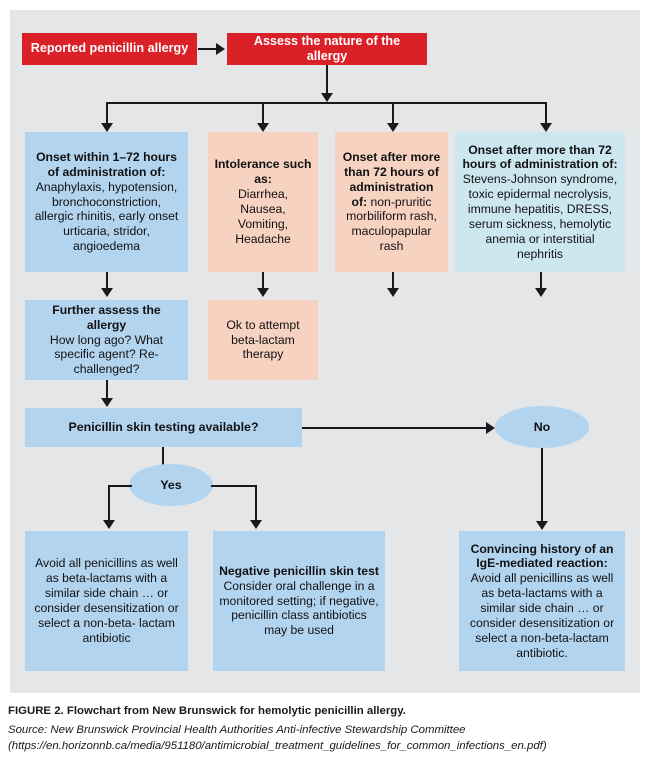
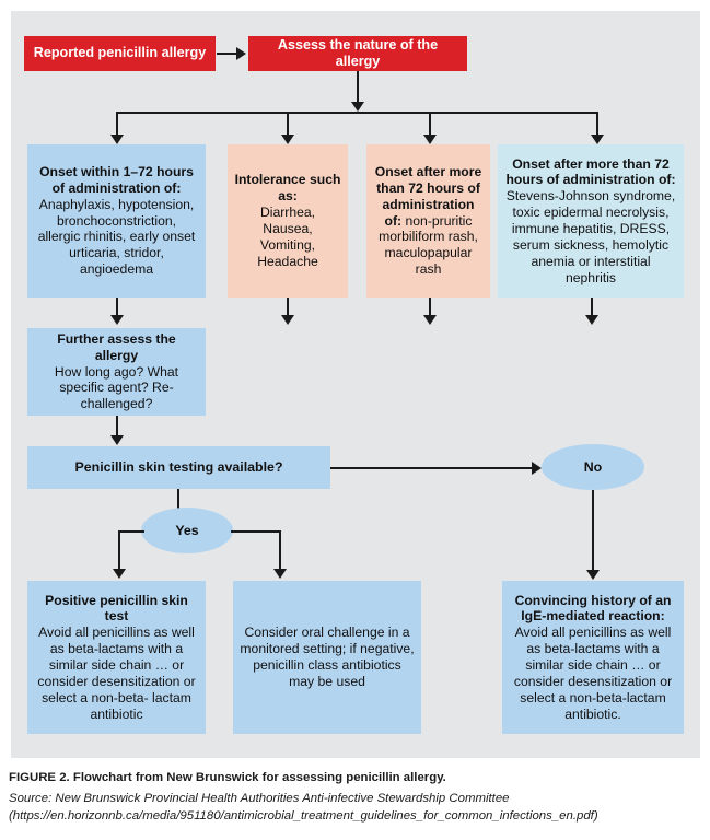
  Reported penicillin allergy
  Assess the nature of the allergy
  Onset within 1–72 hours of administration of:
  Anaphylaxis, hypotension, bronchoconstriction, allergic rhinitis, early onset urticaria, stridor, angioedema
  Intolerance such as:
  Diarrhea, Nausea, Vomiting, Headache
  Onset after more than 72 hours of administration of: non-pruritic morbiliform rash, maculopapular rash
  Onset after more than 72 hours of administration of: Stevens-Johnson syndrome, toxic epidermal necrolysis, immune hepatitis, DRESS, serum sickness, hemolytic anemia or interstitial nephritis
  Further assess the allergy
  How long ago? What specific agent? Re-challenged?
- Ok to attempt beta-lactam therapy
  Penicillin skin testing available?
  No
  Yes
+ Positive penicillin skin test
  Avoid all penicillins as well as beta-lactams with a similar side chain … or consider desensitization or select a non-beta- lactam antibiotic
- Negative penicillin skin test
  Consider oral challenge in a monitored setting; if negative, penicillin class antibiotics may be used
  Convincing history of an IgE-mediated reaction:
  Avoid all penicillins as well as beta-lactams with a similar side chain … or consider desensitization or select a non-beta-lactam antibiotic.
- FIGURE 2. Flowchart from New Brunswick for hemolytic penicillin allergy.
+ FIGURE 2. Flowchart from New Brunswick for assessing penicillin allergy.
  Source: New Brunswick Provincial Health Authorities Anti-infective Stewardship Committee (https://en.horizonnb.ca/media/951180/antimicrobial_treatment_guidelines_for_common_infections_en.pdf)
